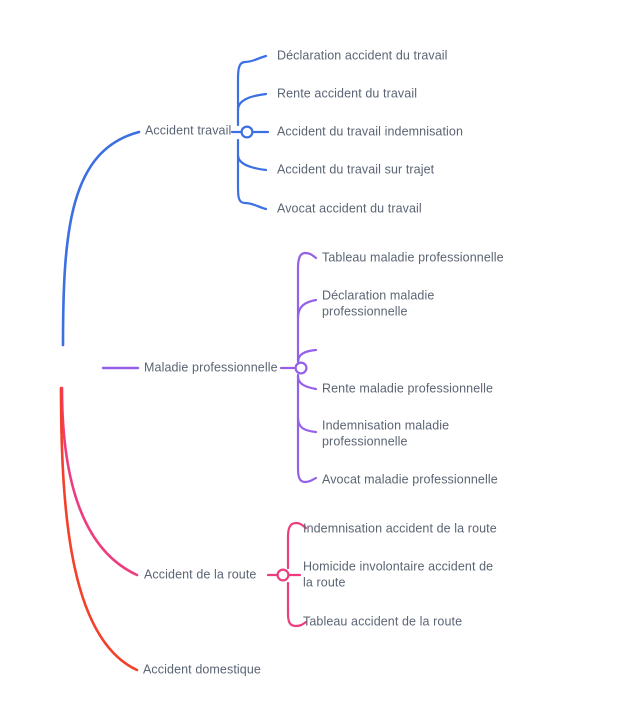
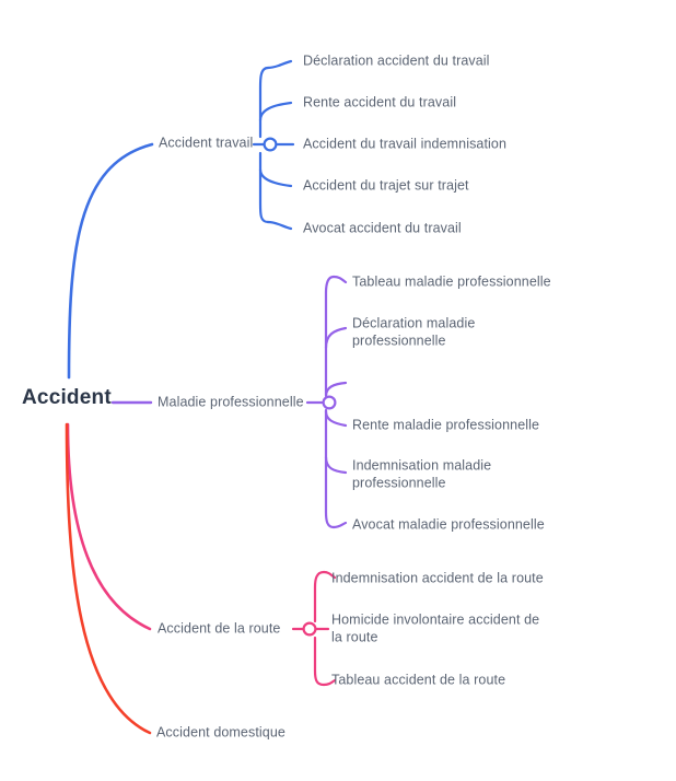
+ Accident
  Accident travail
  Déclaration accident du travail
  Rente accident du travail
  Accident du travail indemnisation
- Accident du travail sur trajet
+ Accident du trajet sur trajet
  Avocat accident du travail
  Maladie professionnelle
  Tableau maladie professionnelle
  Déclaration maladie
  professionnelle
  Rente maladie professionnelle
  Indemnisation maladie
  professionnelle
  Avocat maladie professionnelle
  Accident de la route
  Indemnisation accident de la route
  Homicide involontaire accident de
  la route
  Tableau accident de la route
  Accident domestique
